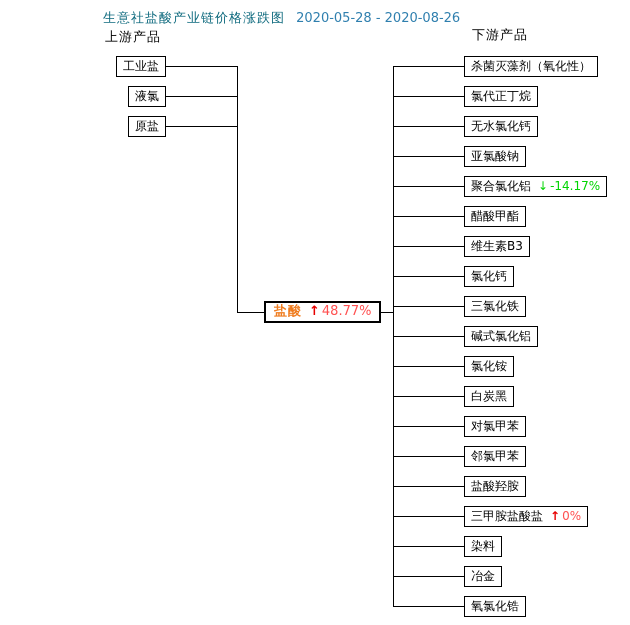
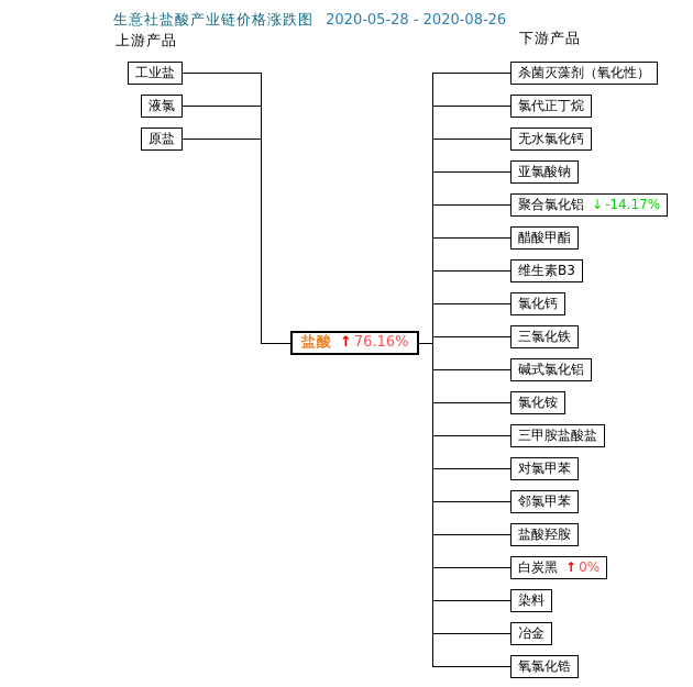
  生意社盐酸产业链价格涨跌图 2020-05-28 - 2020-08-26
  上游产品
  下游产品
  工业盐
  液氯
  原盐
- 盐酸 ↑ 48.77%
+ 盐酸 ↑ 76.16%
  杀菌灭藻剂（氧化性）
  氯代正丁烷
  无水氯化钙
  亚氯酸钠
  聚合氯化铝 ↓ -14.17%
  醋酸甲酯
  维生素B3
  氯化钙
  三氯化铁
  碱式氯化铝
  氯化铵
- 白炭黑
+ 三甲胺盐酸盐
  对氯甲苯
  邻氯甲苯
  盐酸羟胺
- 三甲胺盐酸盐 ↑ 0%
+ 白炭黑 ↑ 0%
  染料
  冶金
  氧氯化锆
